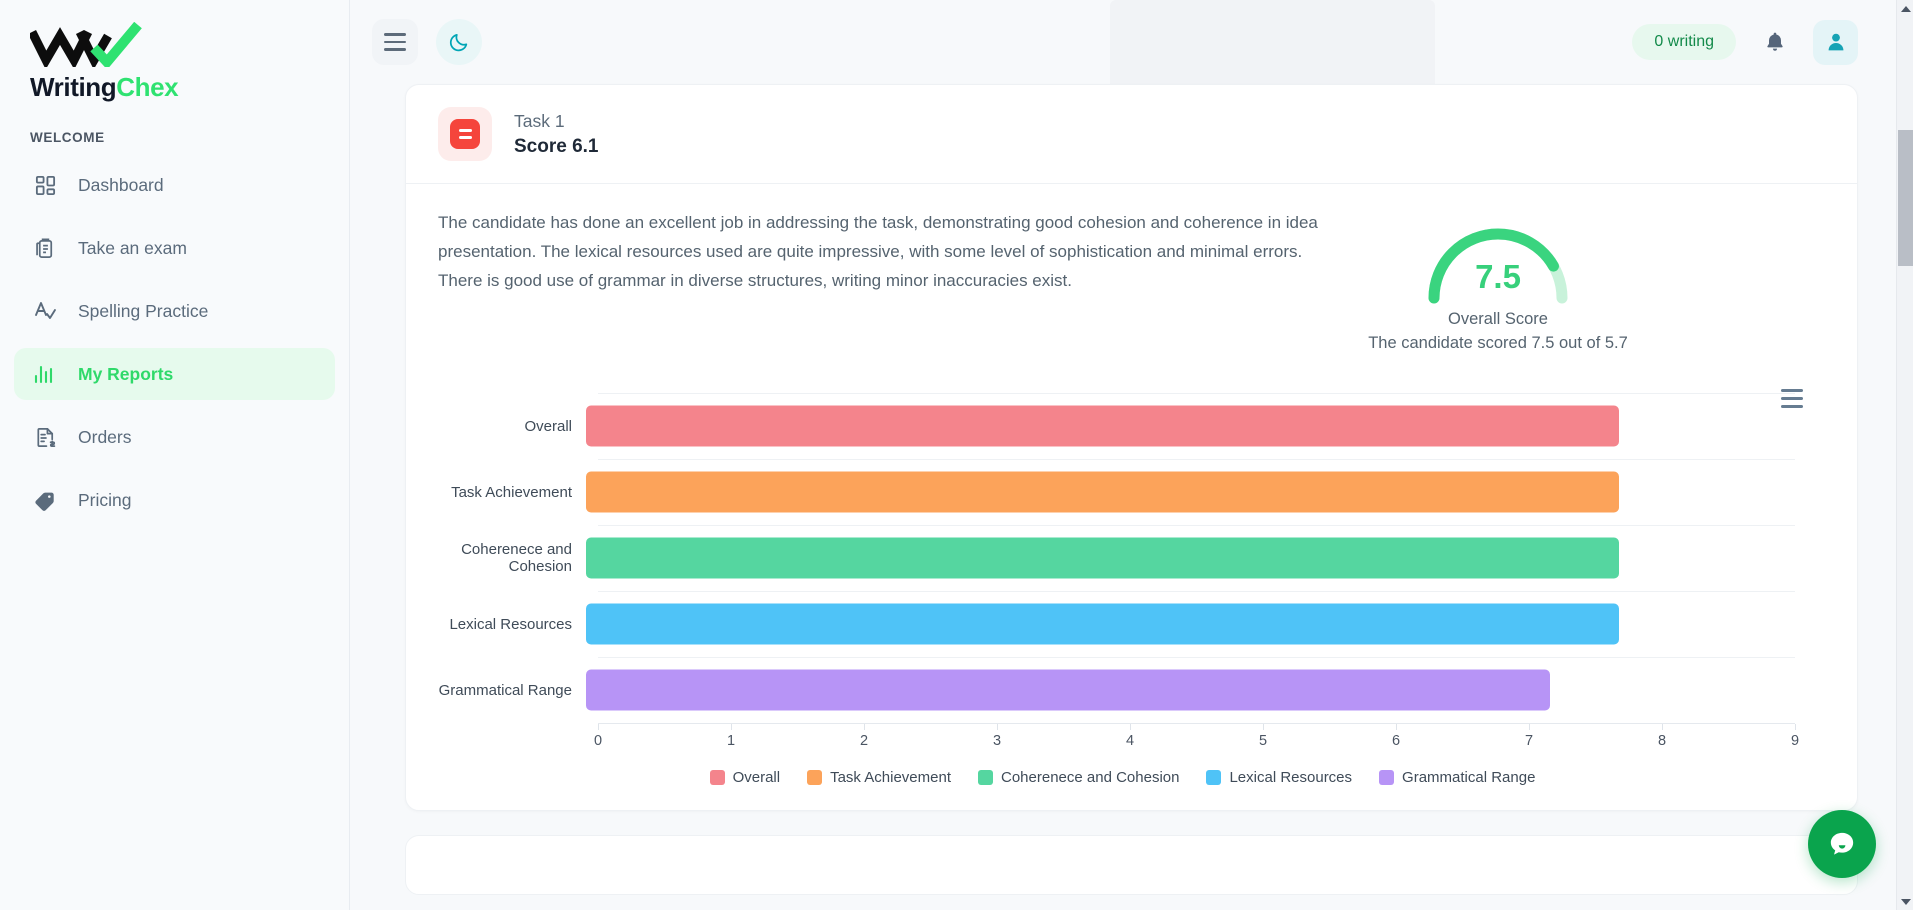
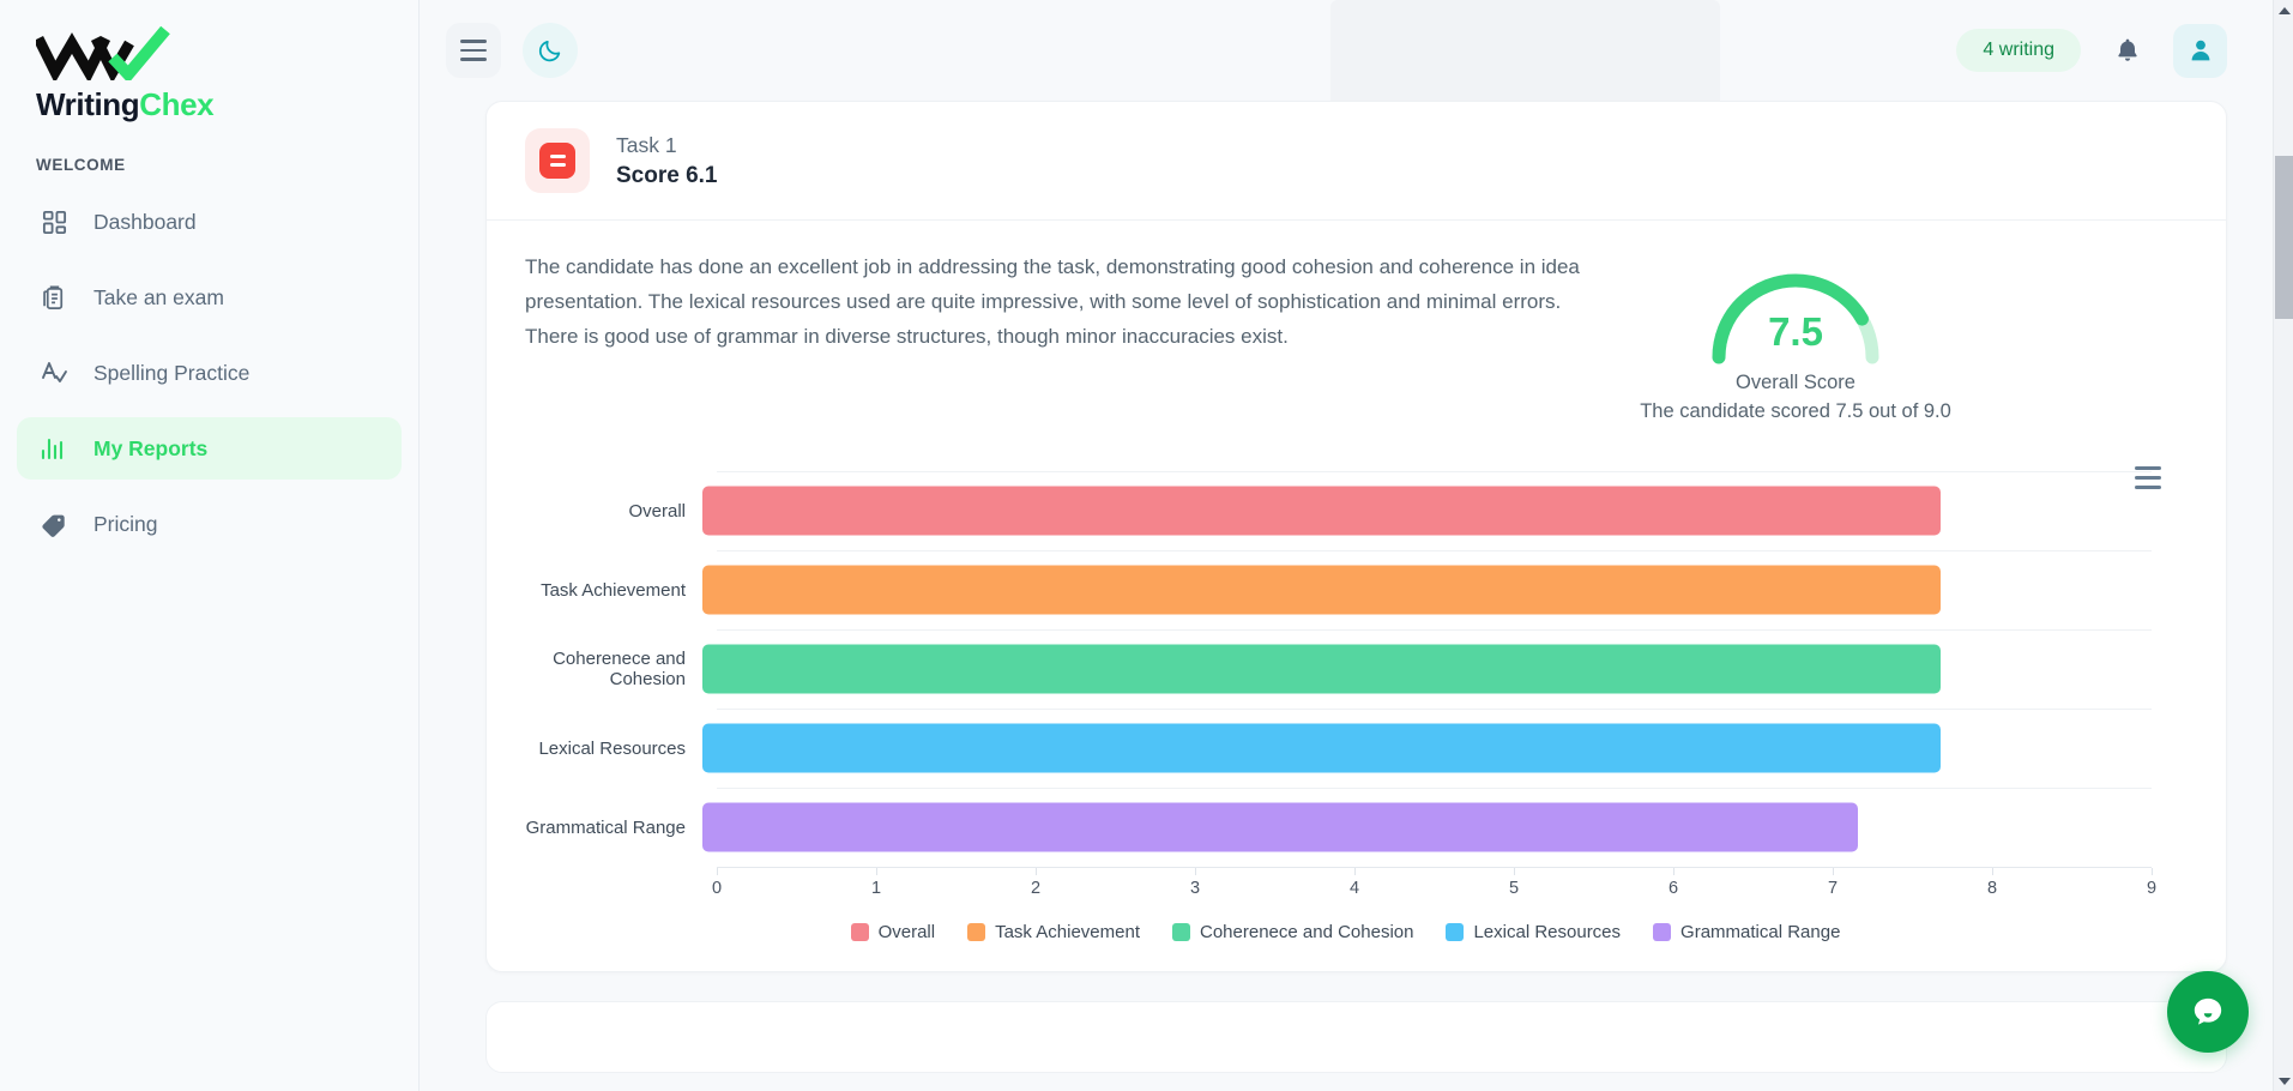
  WritingChex
  WELCOME
  Dashboard
  Take an exam
  Spelling Practice
  My Reports
- Orders
  Pricing
- 0 writing
+ 4 writing
  Task 1
  Score 6.1
- The candidate has done an excellent job in addressing the task, demonstrating good cohesion and coherence in idea presentation. The lexical resources used are quite impressive, with some level of sophistication and minimal errors. There is good use of grammar in diverse structures, writing minor inaccuracies exist.
+ The candidate has done an excellent job in addressing the task, demonstrating good cohesion and coherence in idea presentation. The lexical resources used are quite impressive, with some level of sophistication and minimal errors. There is good use of grammar in diverse structures, though minor inaccuracies exist.
  7.5
  Overall Score
- The candidate scored 7.5 out of 5.7
+ The candidate scored 7.5 out of 9.0
  Overall
  Task Achievement
  Coherenece and Cohesion
  Lexical Resources
  Grammatical Range
  0
  1
  2
  3
  4
  5
  6
  7
  8
  9
  Overall
  Task Achievement
  Coherenece and Cohesion
  Lexical Resources
  Grammatical Range
